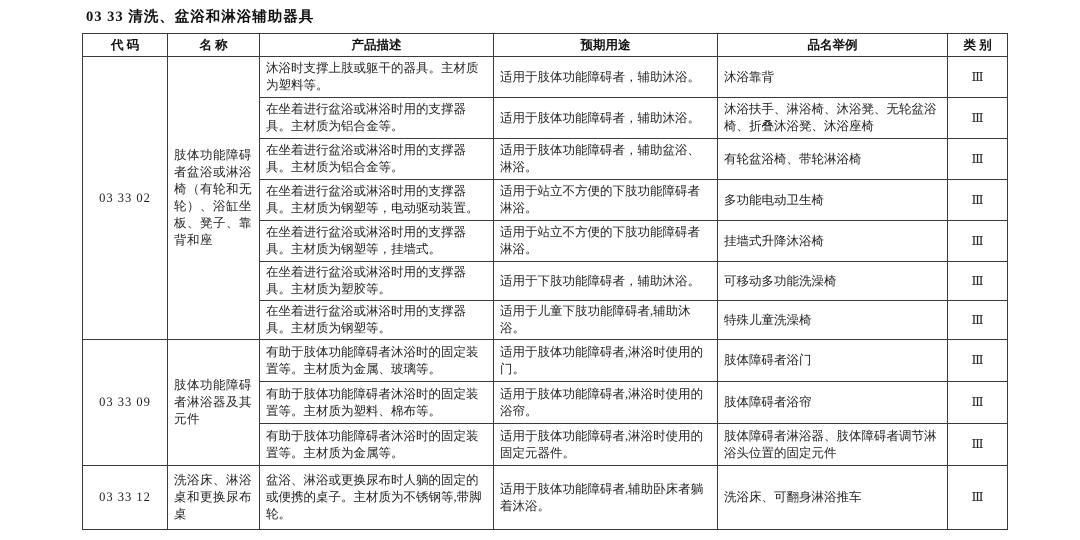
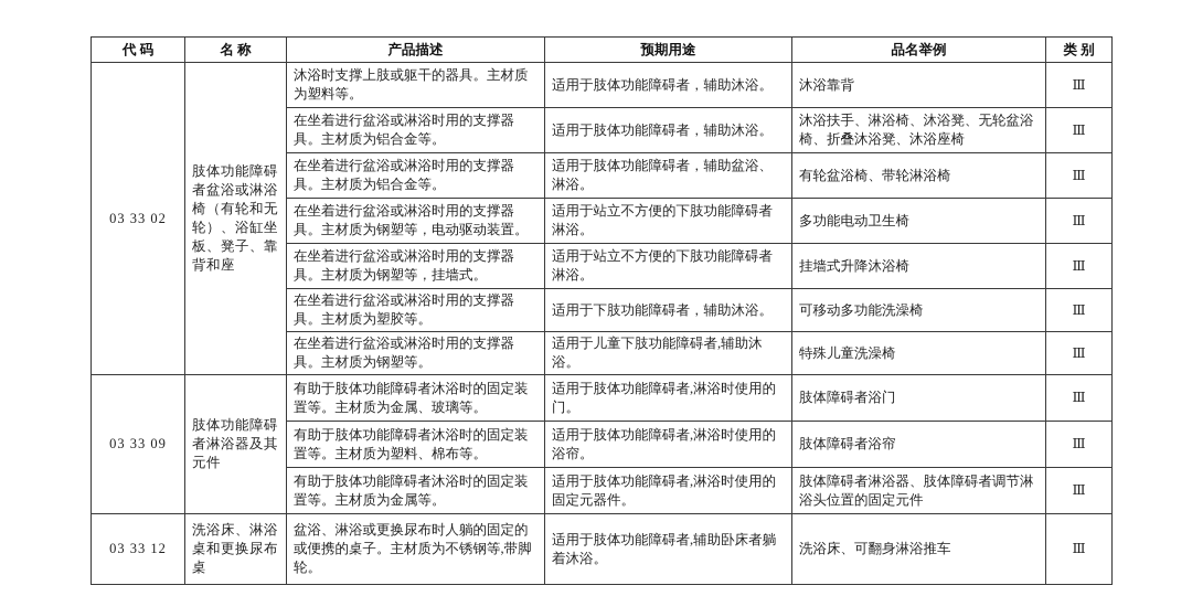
- 03 33 清洗、盆浴和淋浴辅助器具
  代 码	名 称	产品描述	预期用途	品名举例	类 别
  03 33 02	肢体功能障碍者盆浴或淋浴椅（有轮和无轮）、浴缸坐板、凳子、靠背和座	沐浴时支撑上肢或躯干的器具。主材质为塑料等。	适用于肢体功能障碍者，辅助沐浴。	沐浴靠背	Ⅲ
  在坐着进行盆浴或淋浴时用的支撑器具。主材质为铝合金等。	适用于肢体功能障碍者，辅助沐浴。	沐浴扶手、淋浴椅、沐浴凳、无轮盆浴椅、折叠沐浴凳、沐浴座椅	Ⅲ
  在坐着进行盆浴或淋浴时用的支撑器具。主材质为铝合金等。	适用于肢体功能障碍者，辅助盆浴、淋浴。	有轮盆浴椅、带轮淋浴椅	Ⅲ
  在坐着进行盆浴或淋浴时用的支撑器具。主材质为钢塑等，电动驱动装置。	适用于站立不方便的下肢功能障碍者淋浴。	多功能电动卫生椅	Ⅲ
  在坐着进行盆浴或淋浴时用的支撑器具。主材质为钢塑等，挂墙式。	适用于站立不方便的下肢功能障碍者淋浴。	挂墙式升降沐浴椅	Ⅲ
  在坐着进行盆浴或淋浴时用的支撑器具。主材质为塑胶等。	适用于下肢功能障碍者，辅助沐浴。	可移动多功能洗澡椅	Ⅲ
  在坐着进行盆浴或淋浴时用的支撑器具。主材质为钢塑等。	适用于儿童下肢功能障碍者,辅助沐浴。	特殊儿童洗澡椅	Ⅲ
  03 33 09	肢体功能障碍者淋浴器及其元件	有助于肢体功能障碍者沐浴时的固定装置等。主材质为金属、玻璃等。	适用于肢体功能障碍者,淋浴时使用的门。	肢体障碍者浴门	Ⅲ
  有助于肢体功能障碍者沐浴时的固定装置等。主材质为塑料、棉布等。	适用于肢体功能障碍者,淋浴时使用的浴帘。	肢体障碍者浴帘	Ⅲ
  有助于肢体功能障碍者沐浴时的固定装置等。主材质为金属等。	适用于肢体功能障碍者,淋浴时使用的固定元器件。	肢体障碍者淋浴器、肢体障碍者调节淋浴头位置的固定元件	Ⅲ
  03 33 12	洗浴床、淋浴桌和更换尿布桌	盆浴、淋浴或更换尿布时人躺的固定的或便携的桌子。主材质为不锈钢等,带脚轮。	适用于肢体功能障碍者,辅助卧床者躺着沐浴。	洗浴床、可翻身淋浴推车	Ⅲ
